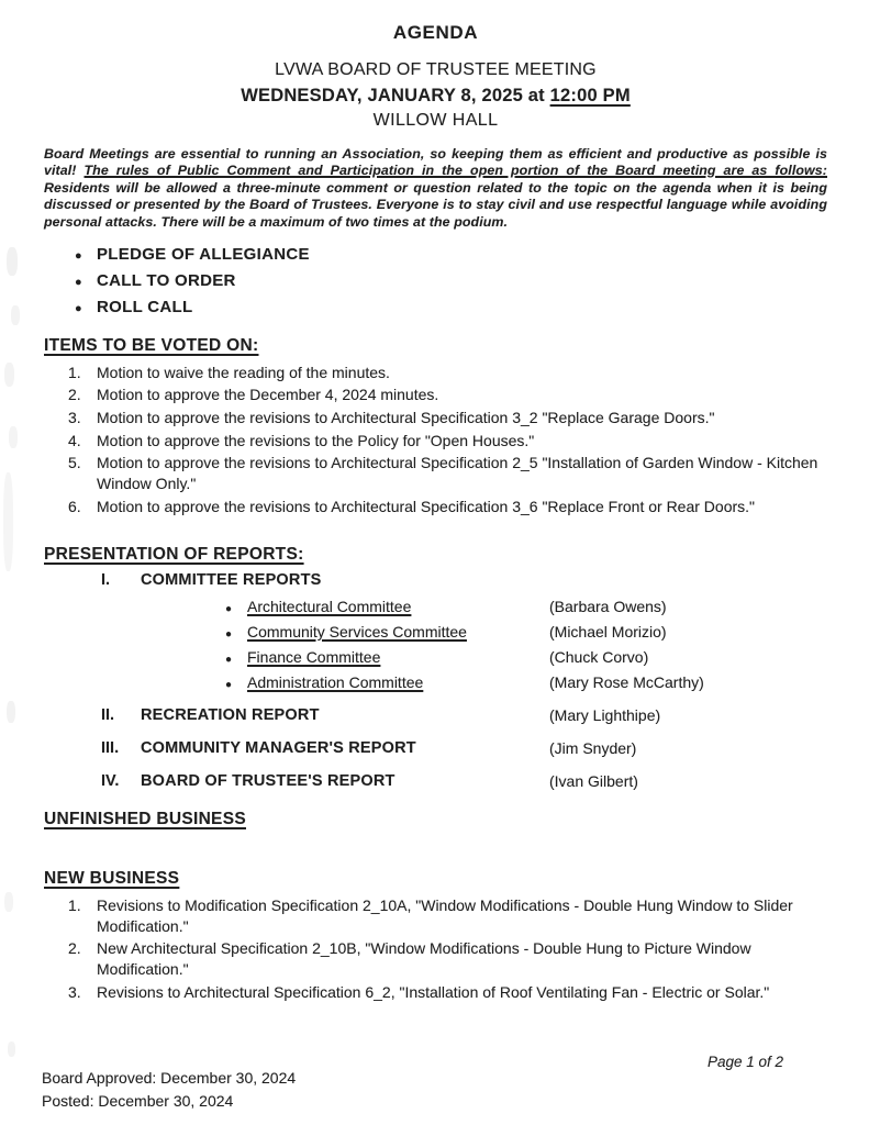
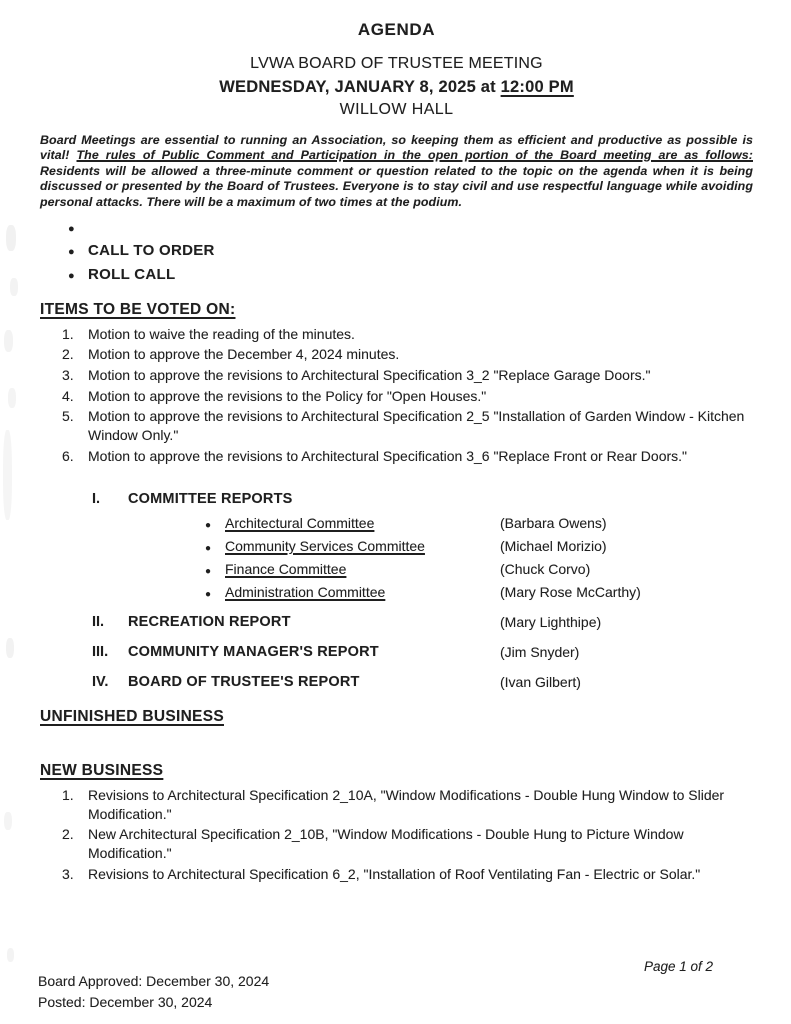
  AGENDA
  LVWA BOARD OF TRUSTEE MEETING
  WEDNESDAY, JANUARY 8, 2025 at 12:00 PM
  WILLOW HALL
  Board Meetings are essential to running an Association, so keeping them as efficient and productive as possible is vital! The rules of Public Comment and Participation in the open portion of the Board meeting are as follows: Residents will be allowed a three-minute comment or question related to the topic on the agenda when it is being discussed or presented by the Board of Trustees. Everyone is to stay civil and use respectful language while avoiding personal attacks. There will be a maximum of two times at the podium.
  ●
- PLEDGE OF ALLEGIANCE
  ●
  CALL TO ORDER
  ●
  ROLL CALL
  ITEMS TO BE VOTED ON:
  1.
  Motion to waive the reading of the minutes.
  2.
  Motion to approve the December 4, 2024 minutes.
  3.
  Motion to approve the revisions to Architectural Specification 3_2 "Replace Garage Doors."
  4.
  Motion to approve the revisions to the Policy for "Open Houses."
  5.
  Motion to approve the revisions to Architectural Specification 2_5 "Installation of Garden Window - Kitchen Window Only."
  6.
  Motion to approve the revisions to Architectural Specification 3_6 "Replace Front or Rear Doors."
- PRESENTATION OF REPORTS:
  I.
  COMMITTEE REPORTS
  ●
  Architectural Committee
  (Barbara Owens)
  ●
  Community Services Committee
  (Michael Morizio)
  ●
  Finance Committee
  (Chuck Corvo)
  ●
  Administration Committee
  (Mary Rose McCarthy)
  II.
  RECREATION REPORT
  (Mary Lighthipe)
  III.
  COMMUNITY MANAGER'S REPORT
  (Jim Snyder)
  IV.
  BOARD OF TRUSTEE'S REPORT
  (Ivan Gilbert)
  UNFINISHED BUSINESS
  NEW BUSINESS
  1.
- Revisions to Modification Specification 2_10A, "Window Modifications - Double Hung Window to Slider Modification."
+ Revisions to Architectural Specification 2_10A, "Window Modifications - Double Hung Window to Slider Modification."
  2.
  New Architectural Specification 2_10B, "Window Modifications - Double Hung to Picture Window Modification."
  3.
  Revisions to Architectural Specification 6_2, "Installation of Roof Ventilating Fan - Electric or Solar."
  Page 1 of 2
  Board Approved: December 30, 2024
  Posted: December 30, 2024
